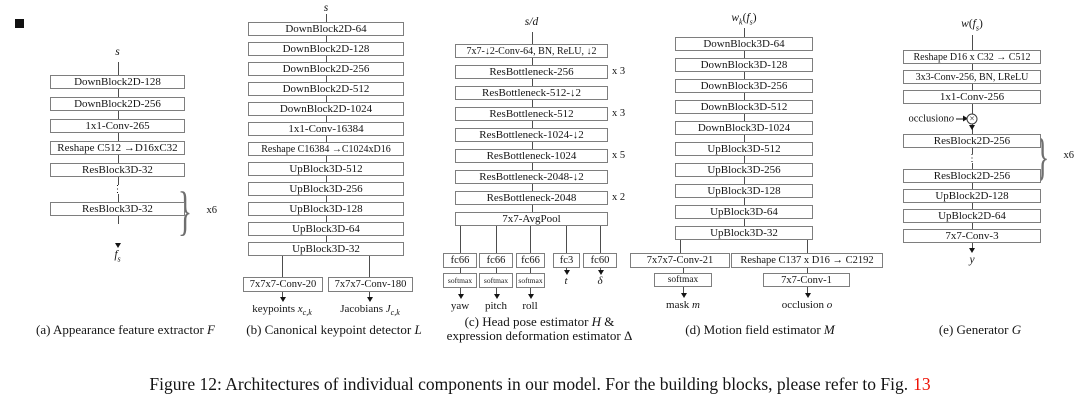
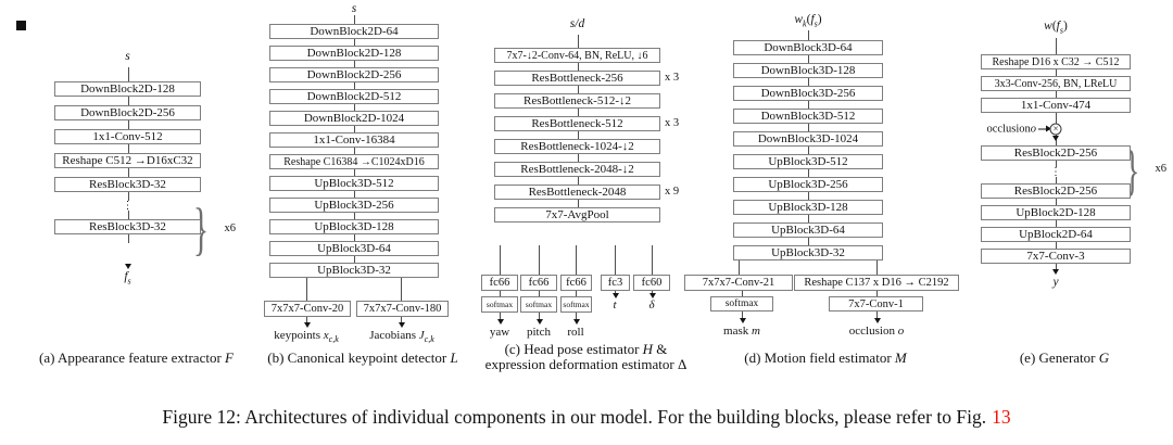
  s
  DownBlock2D-128
  DownBlock2D-256
- 1x1-Conv-265
+ 1x1-Conv-512
  Reshape C512 →D16xC32
  ResBlock3D-32
  ⋮
  ResBlock3D-32
  x6
  fs
  (a) Appearance feature extractor F
  s
  DownBlock2D-64
  DownBlock2D-128
  DownBlock2D-256
  DownBlock2D-512
  DownBlock2D-1024
  1x1-Conv-16384
  Reshape C16384 →C1024xD16
  UpBlock3D-512
  UpBlock3D-256
  UpBlock3D-128
  UpBlock3D-64
  UpBlock3D-32
  7x7x7-Conv-20
  7x7x7-Conv-180
  keypoints xc,k
  Jacobians Jc,k
  (b) Canonical keypoint detector L
  s/d
- 7x7-↓2-Conv-64, BN, ReLU, ↓2
+ 7x7-↓2-Conv-64, BN, ReLU, ↓6
  ResBottleneck-256
  x 3
  ResBottleneck-512-↓2
  ResBottleneck-512
  x 3
  ResBottleneck-1024-↓2
- ResBottleneck-1024
- x 5
  ResBottleneck-2048-↓2
  ResBottleneck-2048
- x 2
+ x 9
  7x7-AvgPool
  fc66
  fc66
  fc66
  fc3
  fc60
  softmax
  softmax
  softmax
  t
  δ
  yaw
  pitch
  roll
  (c) Head pose estimator H &
  expression deformation estimator Δ
  wk(fs)
  DownBlock3D-64
  DownBlock3D-128
  DownBlock3D-256
  DownBlock3D-512
  DownBlock3D-1024
  UpBlock3D-512
  UpBlock3D-256
  UpBlock3D-128
  UpBlock3D-64
  UpBlock3D-32
  7x7x7-Conv-21
  Reshape C137 x D16 → C2192
  softmax
  7x7-Conv-1
  mask m
  occlusion o
  (d) Motion field estimator M
  w(fs)
  Reshape D16 x C32 → C512
  3x3-Conv-256, BN, LReLU
- 1x1-Conv-256
+ 1x1-Conv-474
  occlusion
  o
  ResBlock2D-256
  ⋮
  ResBlock2D-256
  UpBlock2D-128
  UpBlock2D-64
  7x7-Conv-3
  x6
  y
  (e) Generator G
  Figure 12: Architectures of individual components in our model. For the building blocks, please refer to Fig. 13
